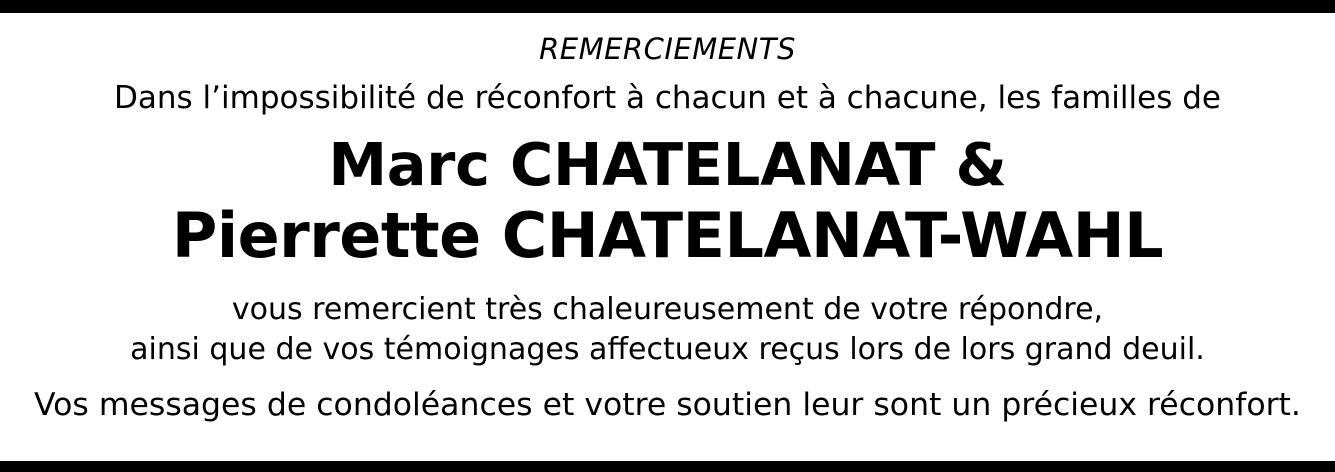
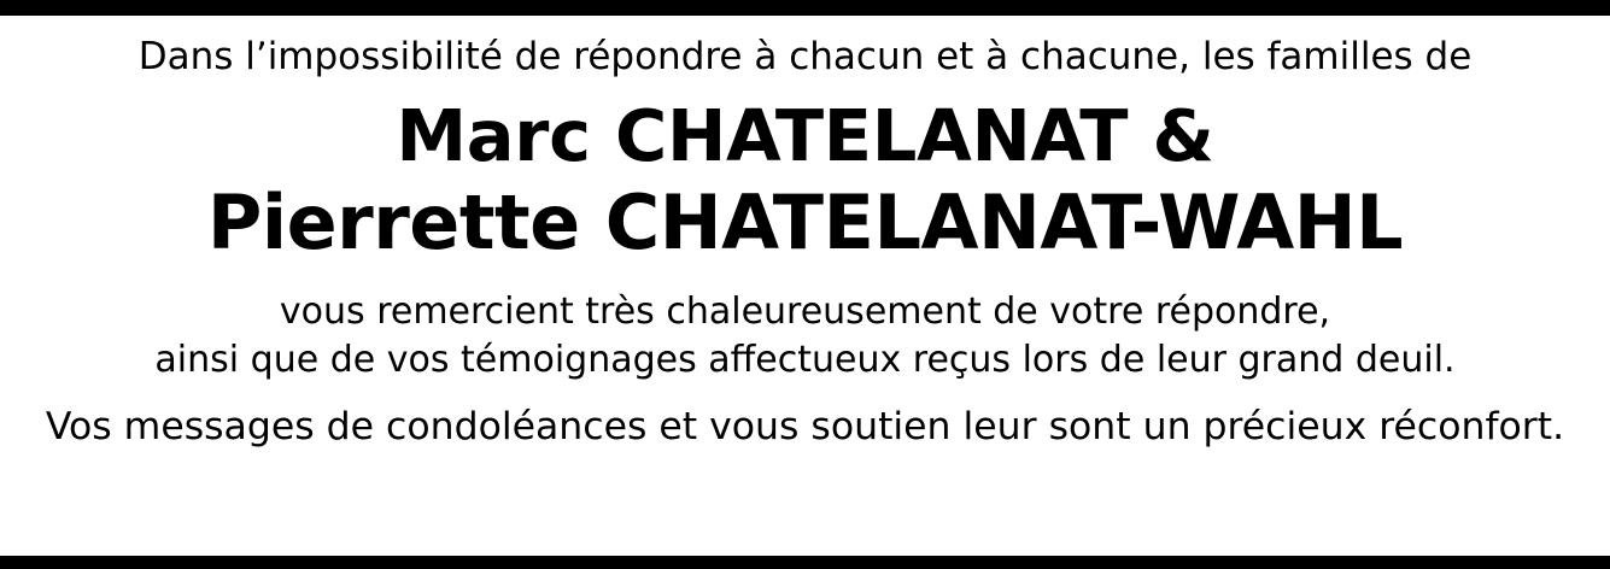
- REMERCIEMENTS
- Dans l’impossibilité de réconfort à chacun et à chacune, les familles de
+ Dans l’impossibilité de répondre à chacun et à chacune, les familles de
  Marc CHATELANAT &
  Pierrette CHATELANAT-WAHL
  vous remercient très chaleureusement de votre répondre,
- ainsi que de vos témoignages affectueux reçus lors de lors grand deuil.
+ ainsi que de vos témoignages affectueux reçus lors de leur grand deuil.
- Vos messages de condoléances et votre soutien leur sont un précieux réconfort.
+ Vos messages de condoléances et vous soutien leur sont un précieux réconfort.
